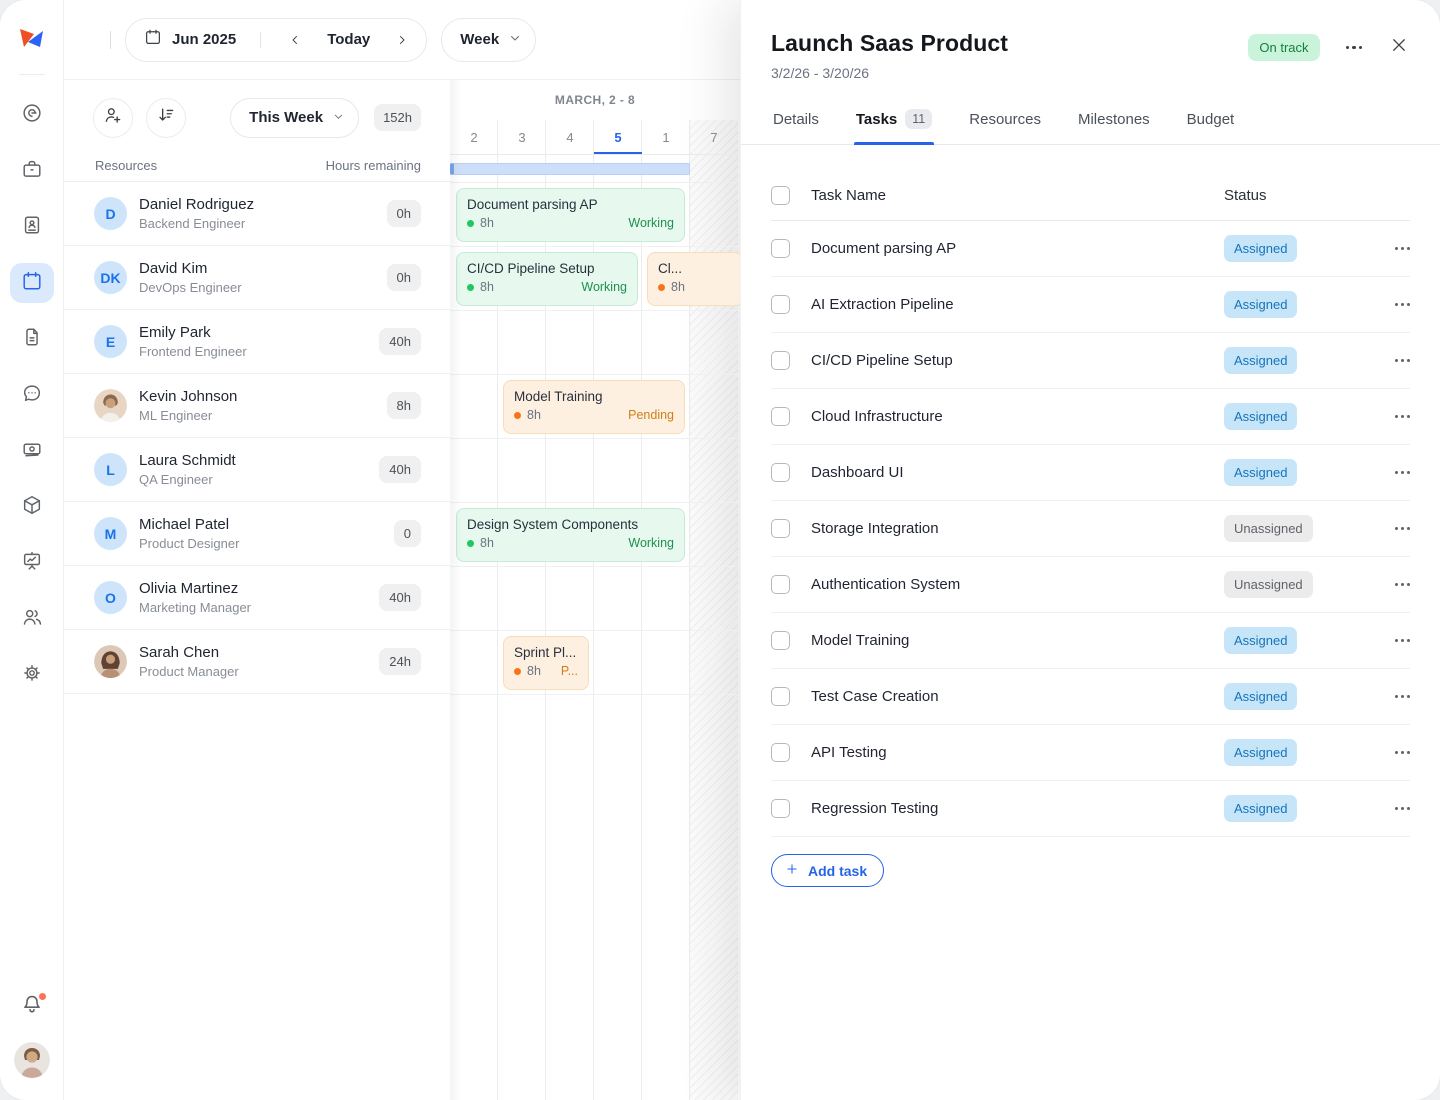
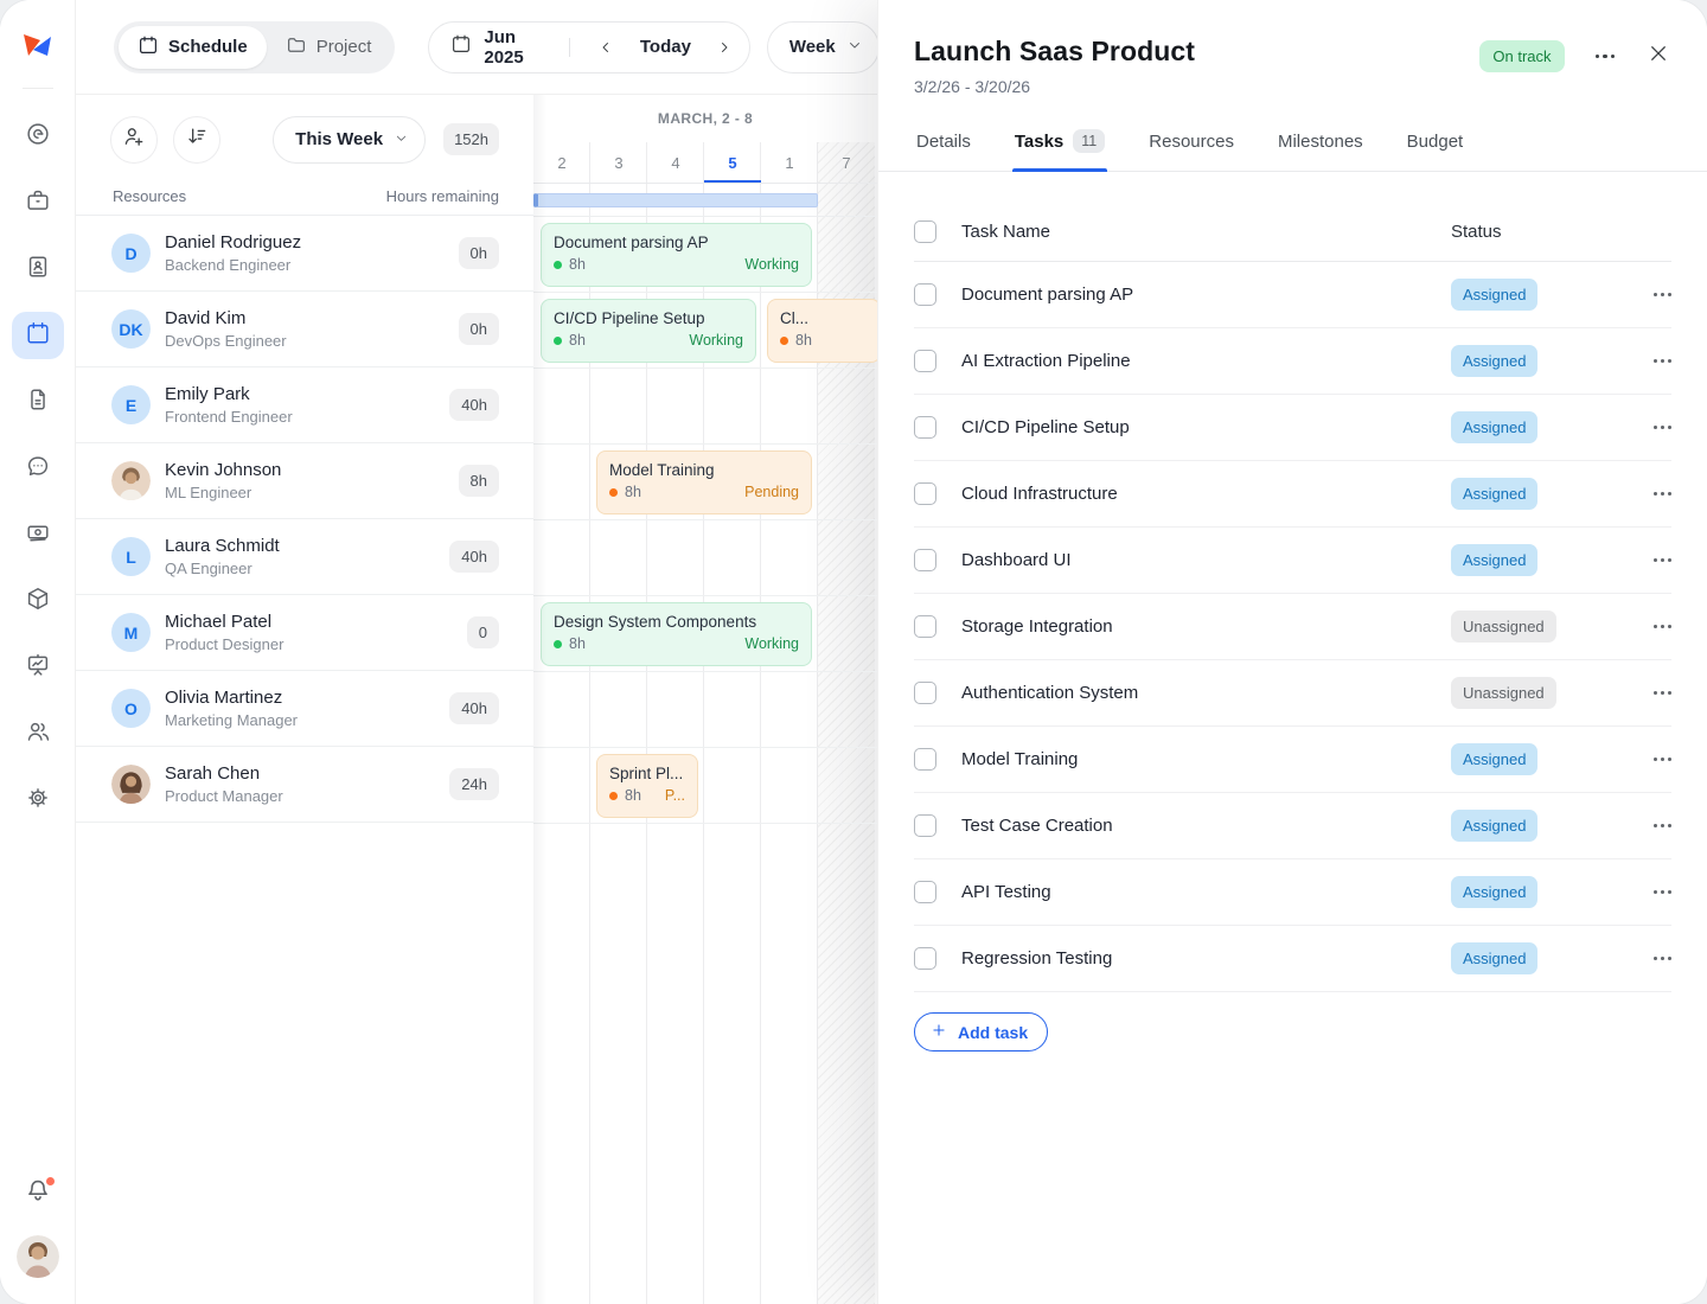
+ Schedule
+ Project
  Jun 2025
  Today
  Week
  This Week
  152h
  Resources
  Hours remaining
  D
  Daniel Rodriguez
  Backend Engineer
  0h
  DK
  David Kim
  DevOps Engineer
  0h
  E
  Emily Park
  Frontend Engineer
  40h
  Kevin Johnson
  ML Engineer
  8h
  L
  Laura Schmidt
  QA Engineer
  40h
  M
  Michael Patel
  Product Designer
  0
  O
  Olivia Martinez
  Marketing Manager
  40h
  Sarah Chen
  Product Manager
  24h
  MARCH, 2 - 8
  2
  3
  4
  5
  1
  7
  Document parsing AP
  8h
  Working
  CI/CD Pipeline Setup
  8h
  Working
  Cl...
  8h
  Model Training
  8h
  Pending
  Design System Components
  8h
  Working
  Sprint Pl...
  8h
  P...
  Launch Saas Product
  3/2/26 - 3/20/26
  On track
  Details
  Tasks
  11
  Resources
  Milestones
  Budget
  Task Name
  Status
  Document parsing AP
  Assigned
  AI Extraction Pipeline
  Assigned
  CI/CD Pipeline Setup
  Assigned
  Cloud Infrastructure
  Assigned
  Dashboard UI
  Assigned
  Storage Integration
  Unassigned
  Authentication System
  Unassigned
  Model Training
  Assigned
  Test Case Creation
  Assigned
  API Testing
  Assigned
  Regression Testing
  Assigned
  Add task
